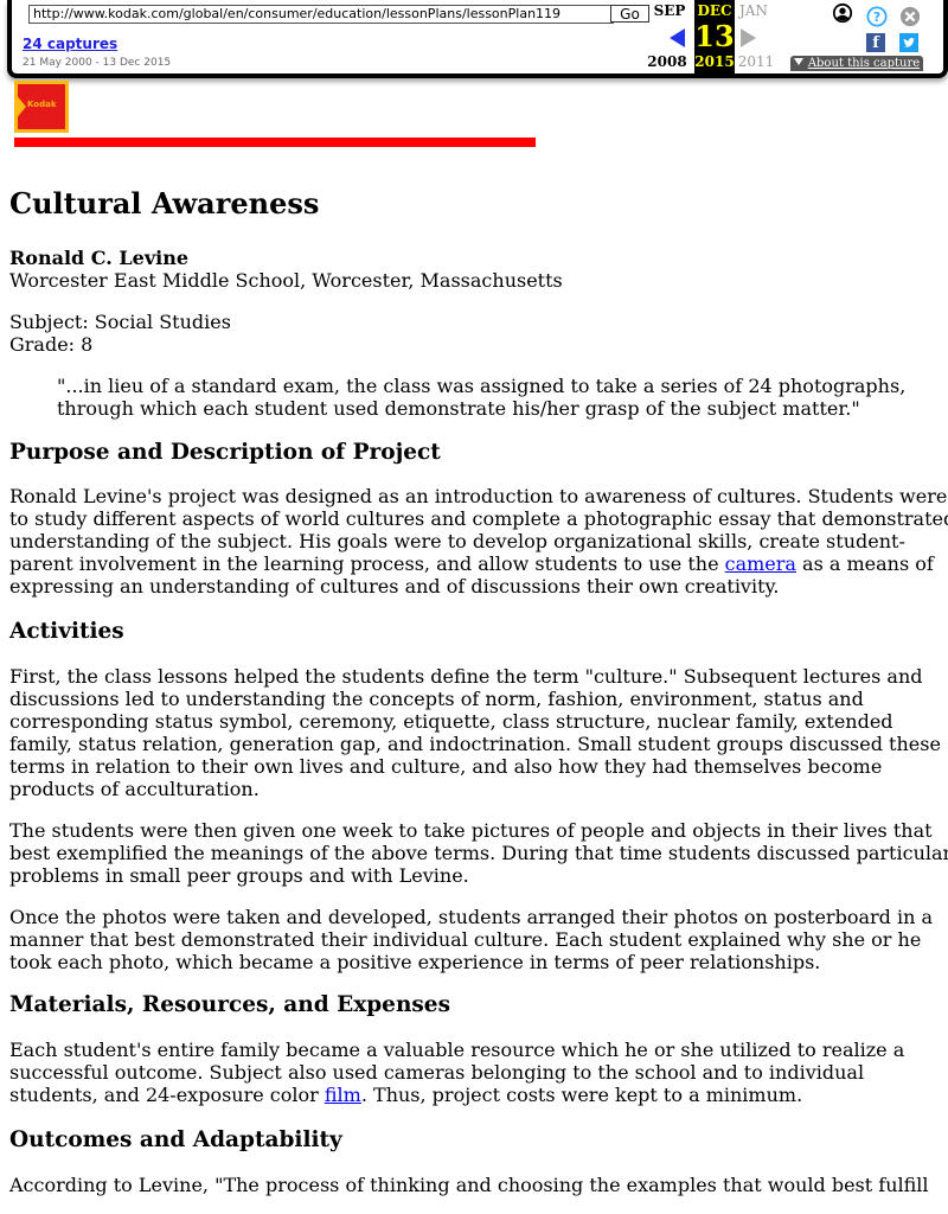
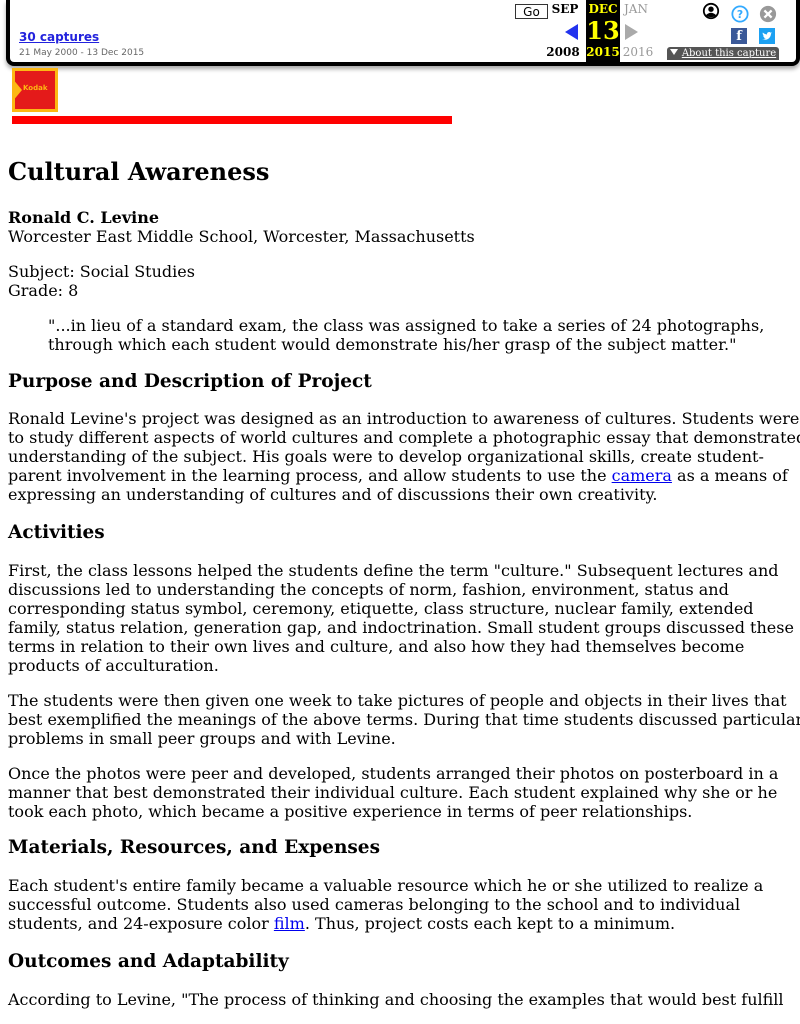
- http://www.kodak.com/global/en/consumer/education/lessonPlans/lessonPlan119
  Go
- 24 captures
+ 30 captures
  21 May 2000 - 13 Dec 2015
  SEP
  JAN
  2008
- 2011
+ 2016
  DEC
  13
  2015
  About this capture
  ?
  f
  Kodak
  Cultural Awareness
  Ronald C. Levine
  Worcester East Middle School, Worcester, Massachusetts
  Subject: Social Studies
  Grade: 8
  "...in lieu of a standard exam, the class was assigned to take a series of 24 photographs,
- through which each student used demonstrate his/her grasp of the subject matter."
+ through which each student would demonstrate his/her grasp of the subject matter."
  Purpose and Description of Project
  Ronald Levine's project was designed as an introduction to awareness of cultures. Students were
  to study different aspects of world cultures and complete a photographic essay that demonstrate
  understanding of the subject. His goals were to develop organizational skills, create student-
  parent involvement in the learning process, and allow students to use the camera as a means of
  expressing an understanding of cultures and of discussions their own creativity.
  Activities
  First, the class lessons helped the students define the term "culture." Subsequent lectures and
  discussions led to understanding the concepts of norm, fashion, environment, status and
  corresponding status symbol, ceremony, etiquette, class structure, nuclear family, extended
  family, status relation, generation gap, and indoctrination. Small student groups discussed these
  terms in relation to their own lives and culture, and also how they had themselves become
  products of acculturation.
  The students were then given one week to take pictures of people and objects in their lives that
  best exemplified the meanings of the above terms. During that time students discussed particular
  problems in small peer groups and with Levine.
- Once the photos were taken and developed, students arranged their photos on posterboard in a
+ Once the photos were peer and developed, students arranged their photos on posterboard in a
  manner that best demonstrated their individual culture. Each student explained why she or he
  took each photo, which became a positive experience in terms of peer relationships.
  Materials, Resources, and Expenses
  Each student's entire family became a valuable resource which he or she utilized to realize a
- successful outcome. Subject also used cameras belonging to the school and to individual
+ successful outcome. Students also used cameras belonging to the school and to individual
- students, and 24-exposure color film. Thus, project costs were kept to a minimum.
+ students, and 24-exposure color film. Thus, project costs each kept to a minimum.
  Outcomes and Adaptability
  According to Levine, "The process of thinking and choosing the examples that would best fulfill
